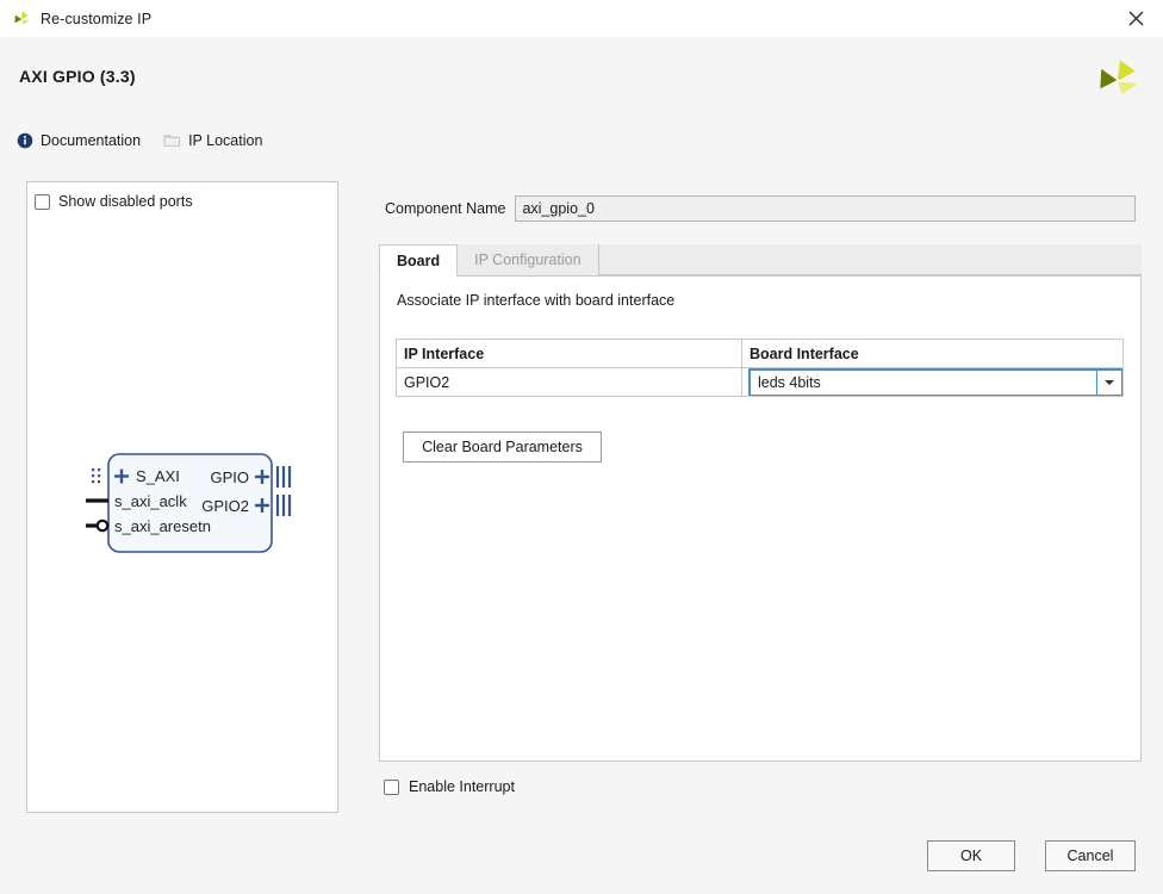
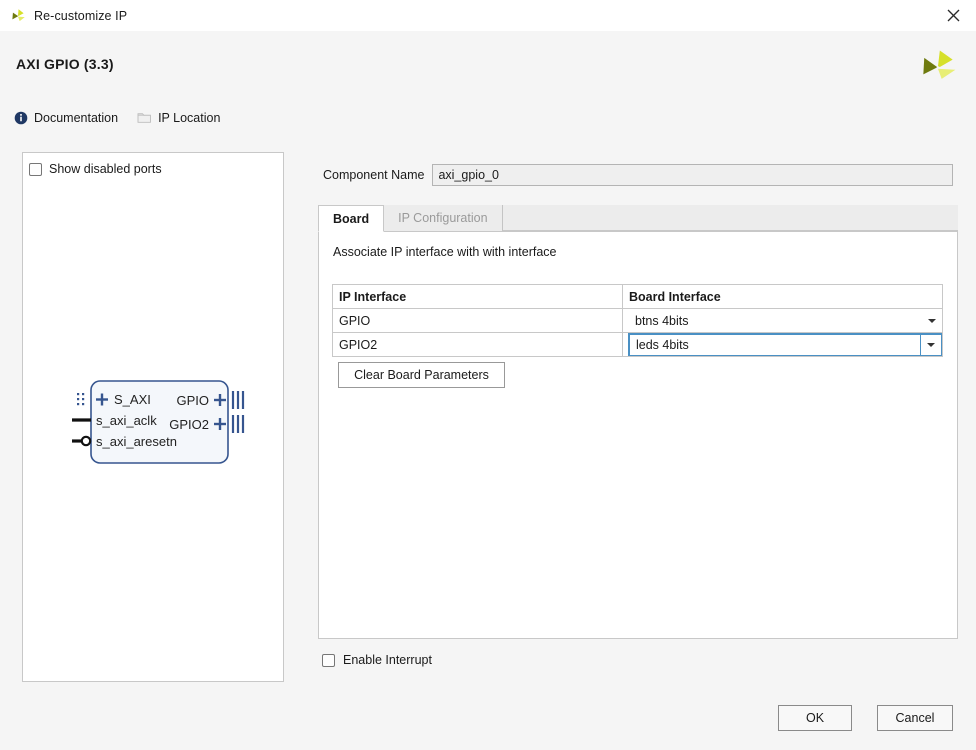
  Re-customize IP
  AXI GPIO (3.3)
  Documentation
  IP Location
  Show disabled ports
  S_AXI
  s_axi_aclk
  s_axi_aresetn
  GPIO
  GPIO2
  Component Name
  axi_gpio_0
  Board
  IP Configuration
- Associate IP interface with board interface
+ Associate IP interface with with interface
  IP Interface	Board Interface
+ GPIO	btns 4bits
  GPIO2	leds 4bits
  Clear Board Parameters
  Enable Interrupt
  OK
  Cancel
